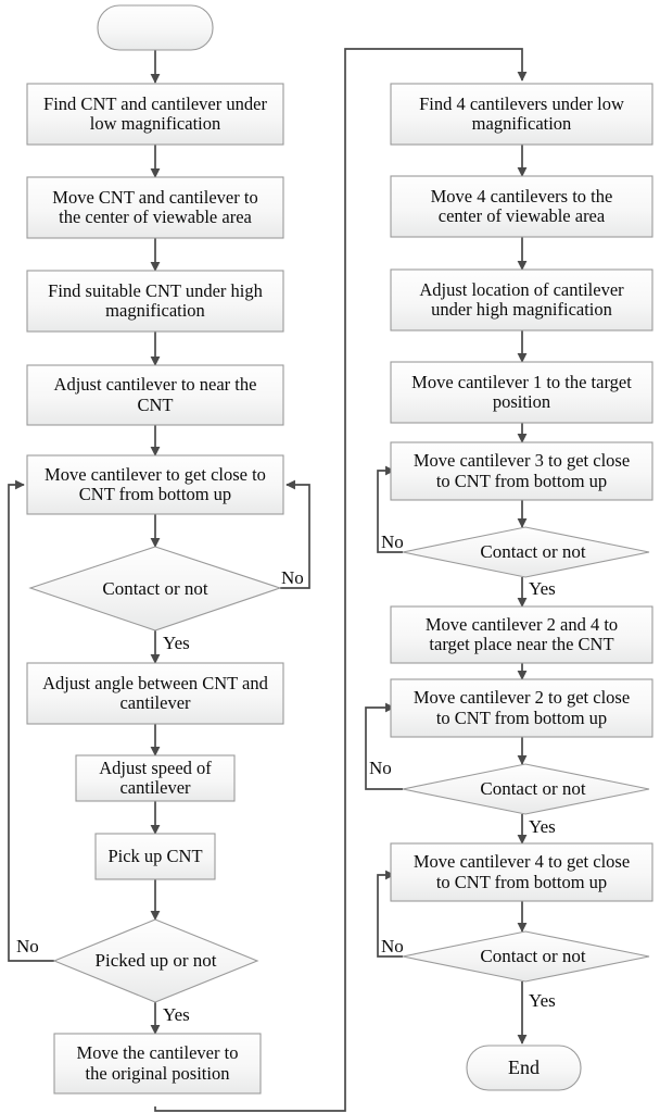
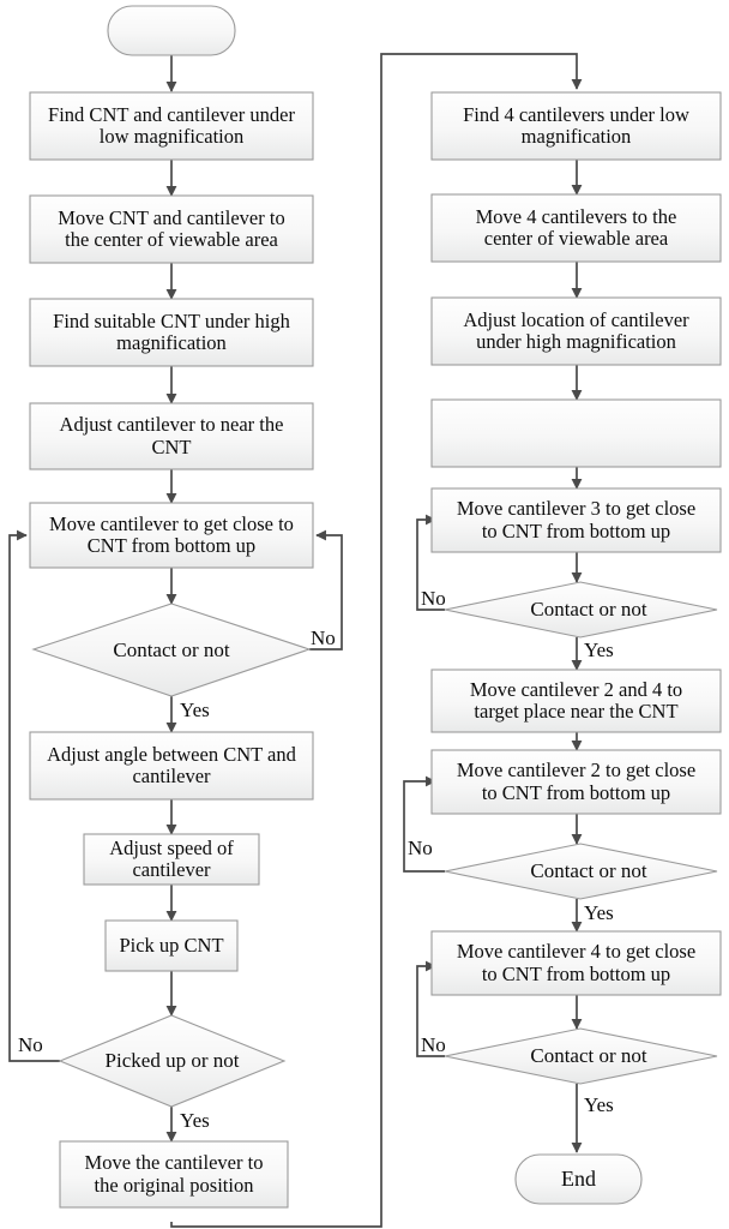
  Find CNT and cantilever under
  low magnification
  Move CNT and cantilever to
  the center of viewable area
  Find suitable CNT under high
  magnification
  Adjust cantilever to near the
  CNT
  Move cantilever to get close to
  CNT from bottom up
  Contact or not
  Adjust angle between CNT and
  cantilever
  Adjust speed of
  cantilever
  Pick up CNT
  Picked up or not
  Move the cantilever to
  the original position
  Find 4 cantilevers under low
  magnification
  Move 4 cantilevers to the
  center of viewable area
  Adjust location of cantilever
  under high magnification
- Move cantilever 1 to the target
- position
  Move cantilever 3 to get close
  to CNT from bottom up
  Contact or not
  Move cantilever 2 and 4 to
  target place near the CNT
  Move cantilever 2 to get close
  to CNT from bottom up
  Contact or not
  Move cantilever 4 to get close
  to CNT from bottom up
  Contact or not
  End
  No
  Yes
  No
  Yes
  No
  Yes
  No
  Yes
  No
  Yes
